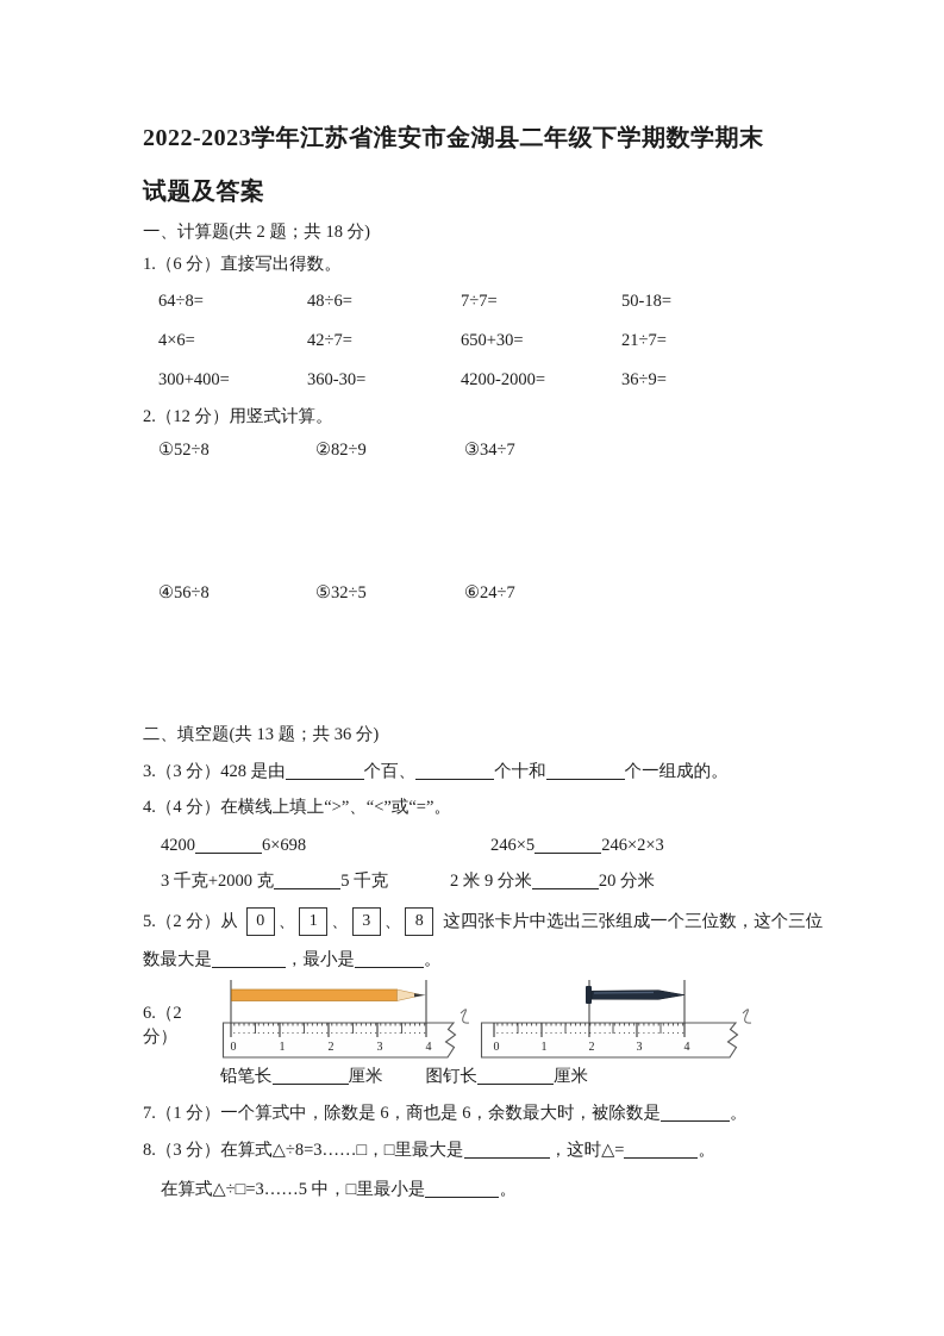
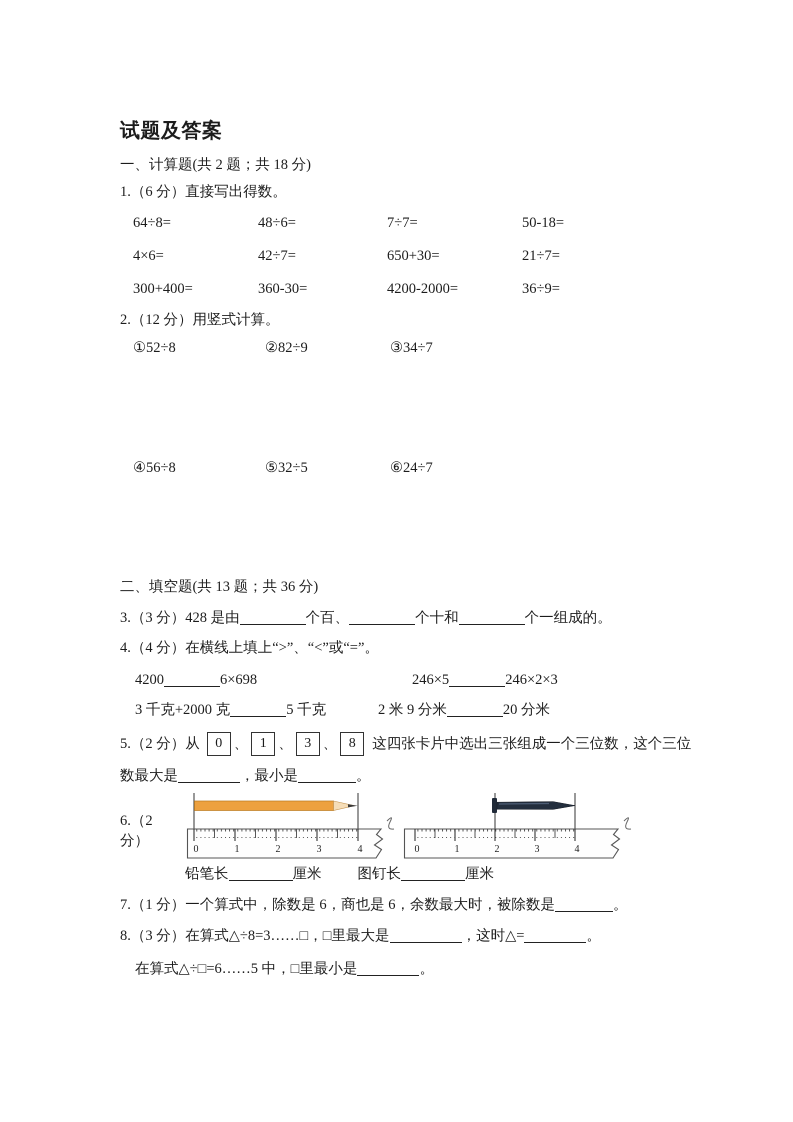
- 2022-2023学年江苏省淮安市金湖县二年级下学期数学期末
  试题及答案
  一、计算题(共 2 题；共 18 分)
  1.（6 分）直接写出得数。
  64÷8=
  48÷6=
  7÷7=
  50-18=
  4×6=
  42÷7=
  650+30=
  21÷7=
  300+400=
  360-30=
  4200-2000=
  36÷9=
  2.（12 分）用竖式计算。
  ①52÷8
  ②82÷9
  ③34÷7
  ④56÷8
  ⑤32÷5
  ⑥24÷7
  二、填空题(共 13 题；共 36 分)
  3.（3 分）428 是由 个百、 个十和 个一组成的。
  4.（4 分）在横线上填上“>”、“<”或“=”。
  4200 6×698
  246×5 246×2×3
  3 千克+2000 克 5 千克
  2 米 9 分米 20 分米
  5.（2 分）从
  0
  、
  1
  、
  3
  、
  8
  这四张卡片中选出三张组成一个三位数，这个三位
  数最大是 ，最小是 。
  6.（2 分）
  0
  1
  2
  3
  4
  0
  1
  2
  3
  4
  铅笔长 厘米 图钉长 厘米
  7.（1 分）一个算式中，除数是 6，商也是 6，余数最大时，被除数是 。
  8.（3 分）在算式△÷8=3……□，□里最大是 ，这时△= 。
- 在算式△÷□=3……5 中，□里最小是 。
+ 在算式△÷□=6……5 中，□里最小是 。
